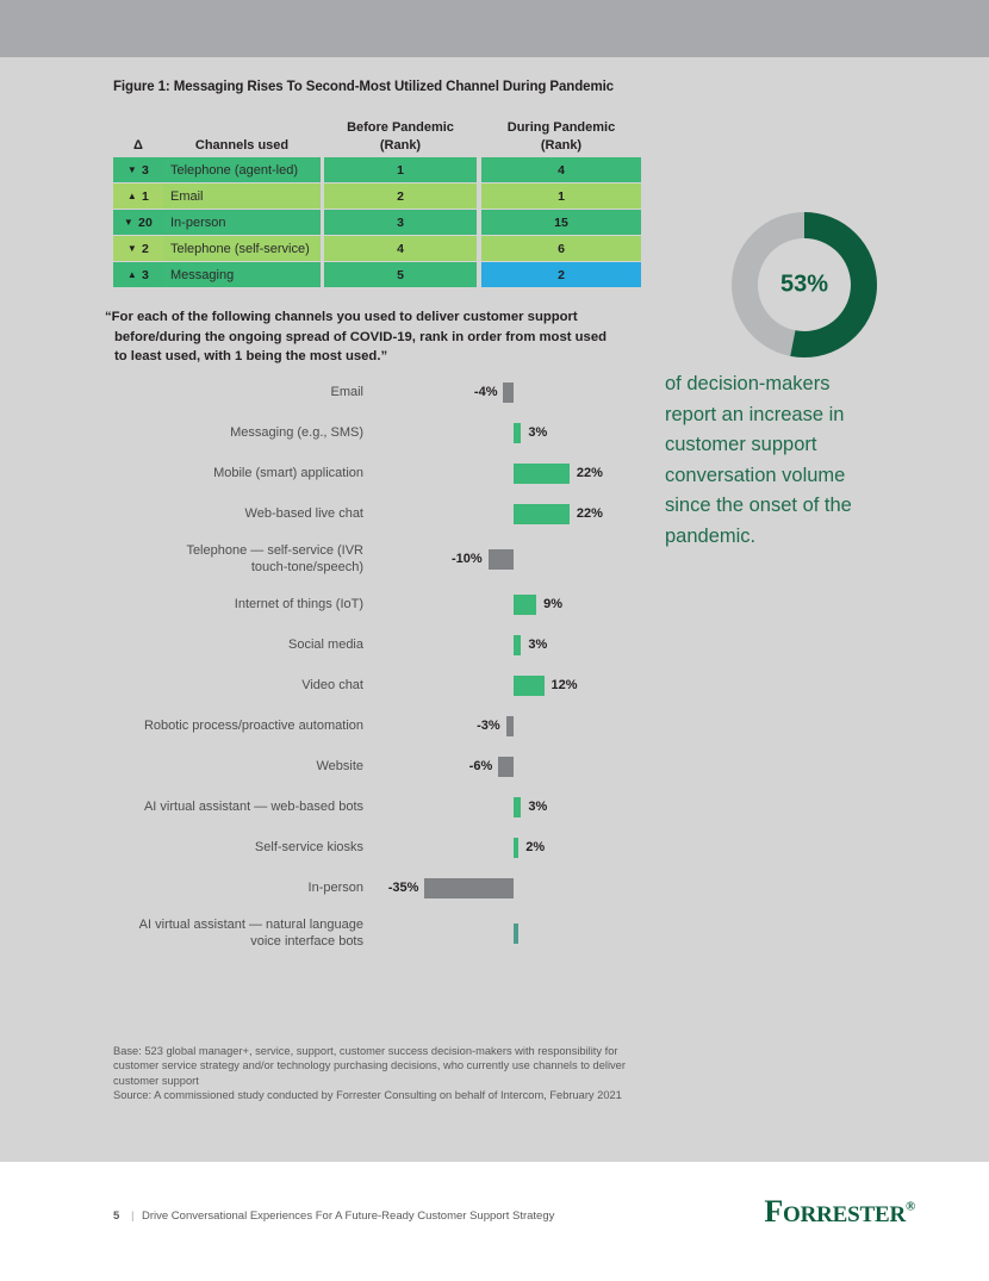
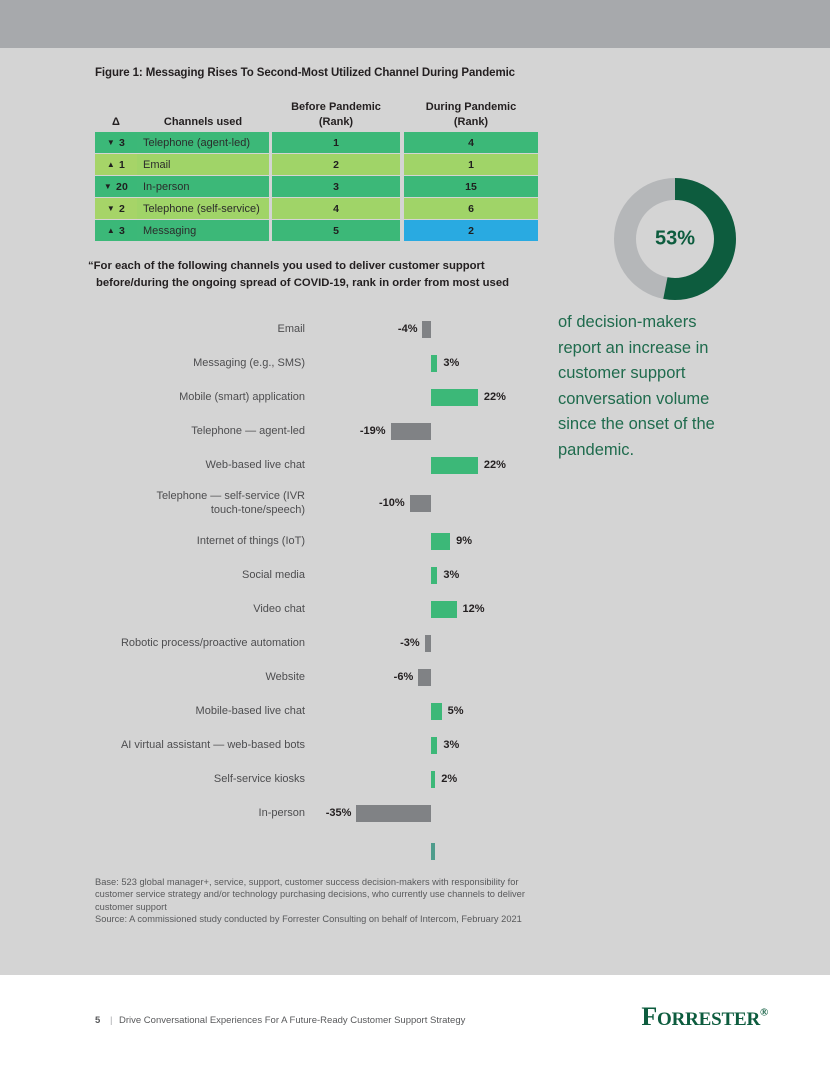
  Figure 1: Messaging Rises To Second-Most Utilized Channel During Pandemic
  Δ
  Channels used
  Before Pandemic
  (Rank)
  During Pandemic
  (Rank)
  ▼
  3
  Telephone (agent-led)
  1
  4
  ▲
  1
  Email
  2
  1
  ▼
  20
  In-person
  3
  15
  ▼
  2
  Telephone (self-service)
  4
  6
  ▲
  3
  Messaging
  5
  2
  “For each of the following channels you used to deliver customer support
  before/during the ongoing spread of COVID-19, rank in order from most used
- to least used, with 1 being the most used.”
  Email
  -4%
  Messaging (e.g., SMS)
  3%
  Mobile (smart) application
  22%
+ Telephone — agent-led
+ -19%
  Web-based live chat
  22%
  Telephone — self-service (IVR
  touch-tone/speech)
  -10%
  Internet of things (IoT)
  9%
  Social media
  3%
  Video chat
  12%
  Robotic process/proactive automation
  -3%
  Website
  -6%
+ Mobile-based live chat
+ 5%
  AI virtual assistant — web-based bots
  3%
  Self-service kiosks
  2%
  In-person
  -35%
- AI virtual assistant — natural language
- voice interface bots
  Base: 523 global manager+, service, support, customer success decision-makers with responsibility for customer service strategy and/or technology purchasing decisions, who currently use channels to deliver customer support
  Source: A commissioned study conducted by Forrester Consulting on behalf of Intercom, February 2021
  53%
  of decision-makers
  report an increase in
  customer support
  conversation volume
  since the onset of the
  pandemic.
  5
  |
  Drive Conversational Experiences For A Future-Ready Customer Support Strategy
  FORRESTER®
